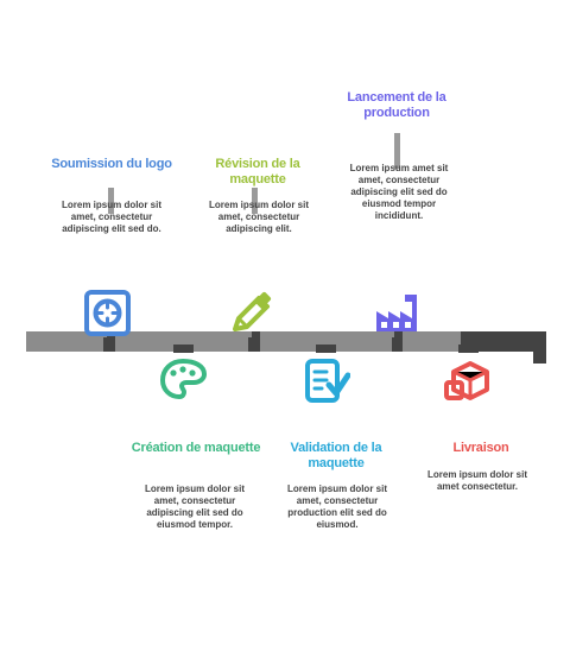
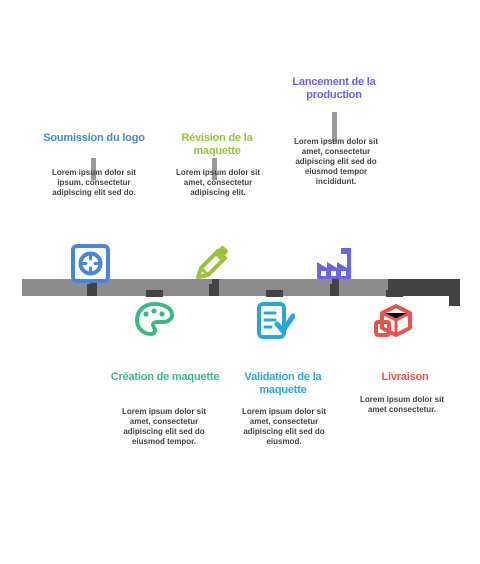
  Soumission du logo
- Lorem ipsum dolor sit amet, consectetur adipiscing elit sed do.
+ Lorem ipsum dolor sit ipsum, consectetur adipiscing elit sed do.
  Révision de la maquette
  Lorem ipsum dolor sit amet, consectetur adipiscing elit.
  Lancement de la production
- Lorem ipsum amet sit amet, consectetur adipiscing elit sed do eiusmod tempor incididunt.
+ Lorem ipsum dolor sit amet, consectetur adipiscing elit sed do eiusmod tempor incididunt.
  Création de maquette
  Lorem ipsum dolor sit amet, consectetur adipiscing elit sed do eiusmod tempor.
  Validation de la maquette
- Lorem ipsum dolor sit amet, consectetur production elit sed do eiusmod.
+ Lorem ipsum dolor sit amet, consectetur adipiscing elit sed do eiusmod.
  Livraison
  Lorem ipsum dolor sit amet consectetur.
